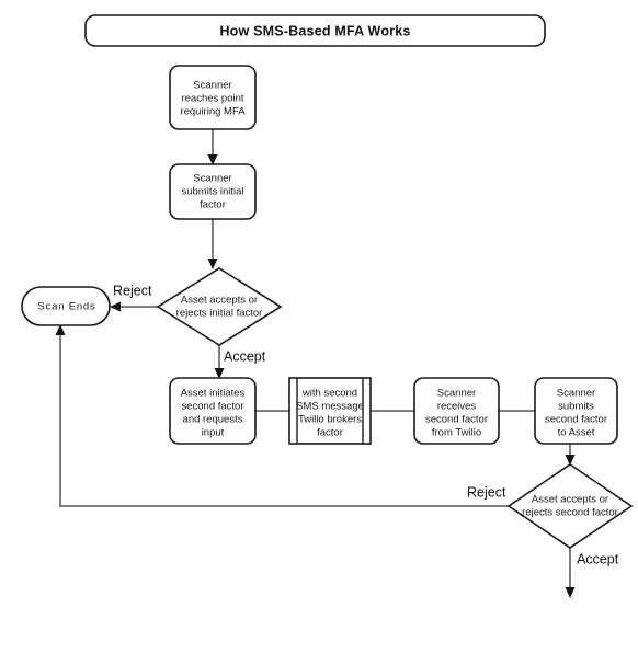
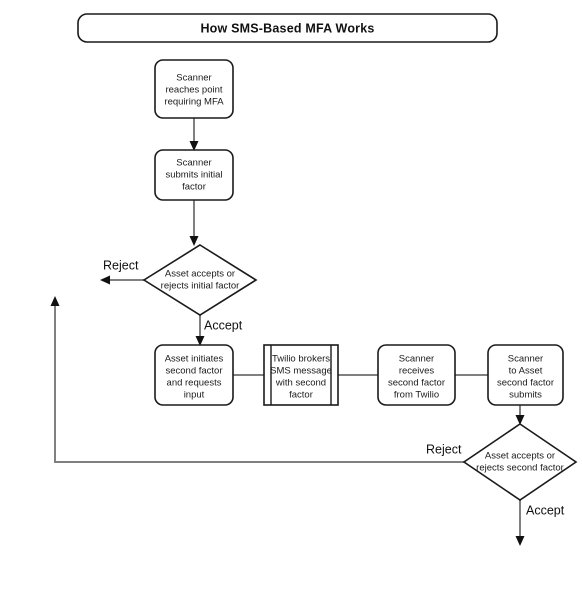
  How SMS-Based MFA Works
  Scanner
  reaches point
  requiring MFA
  Scanner
  submits initial
  factor
  Asset accepts or
  rejects initial factor
- Scan Ends
  Asset initiates
  second factor
  and requests
  input
- with second
+ Twilio brokers
  SMS message
- Twilio brokers
+ with second
  factor
  Scanner
  receives
  second factor
  from Twilio
  Scanner
- submits
+ to Asset
  second factor
- to Asset
+ submits
  Asset accepts or
  rejects second factor
  Reject
  Accept
  Reject
  Accept
